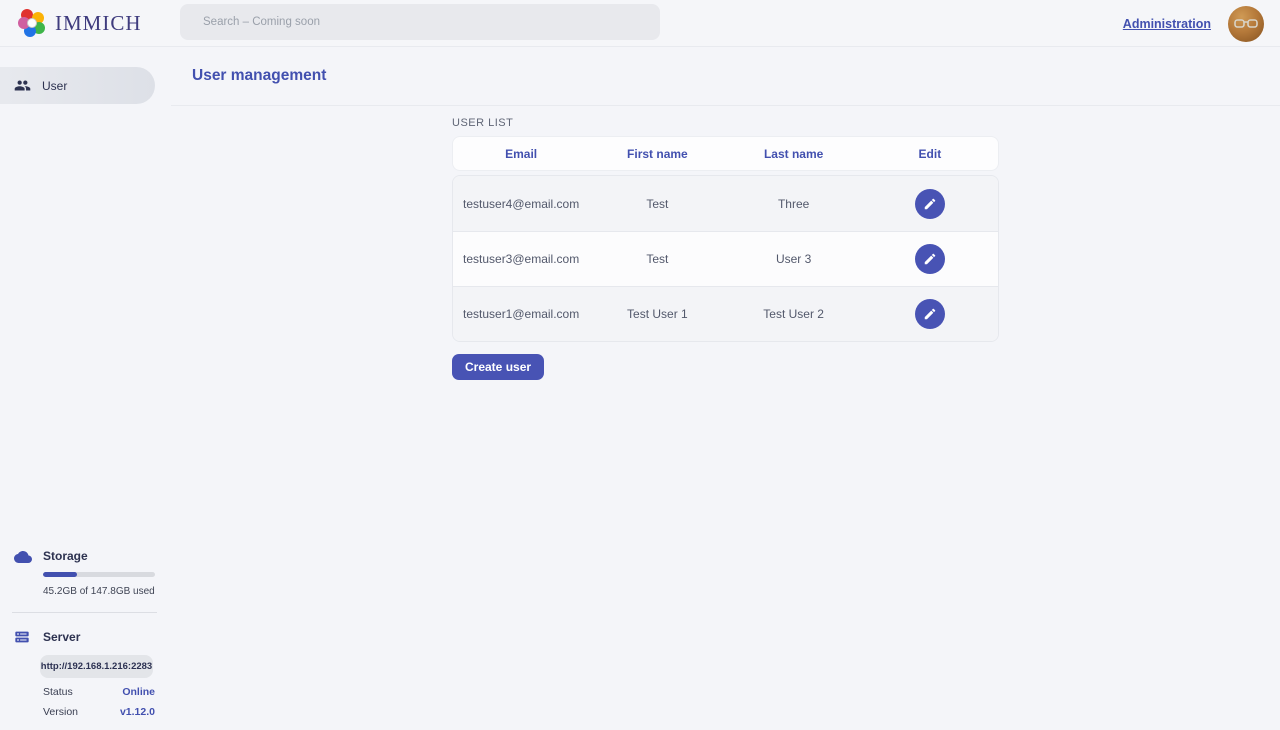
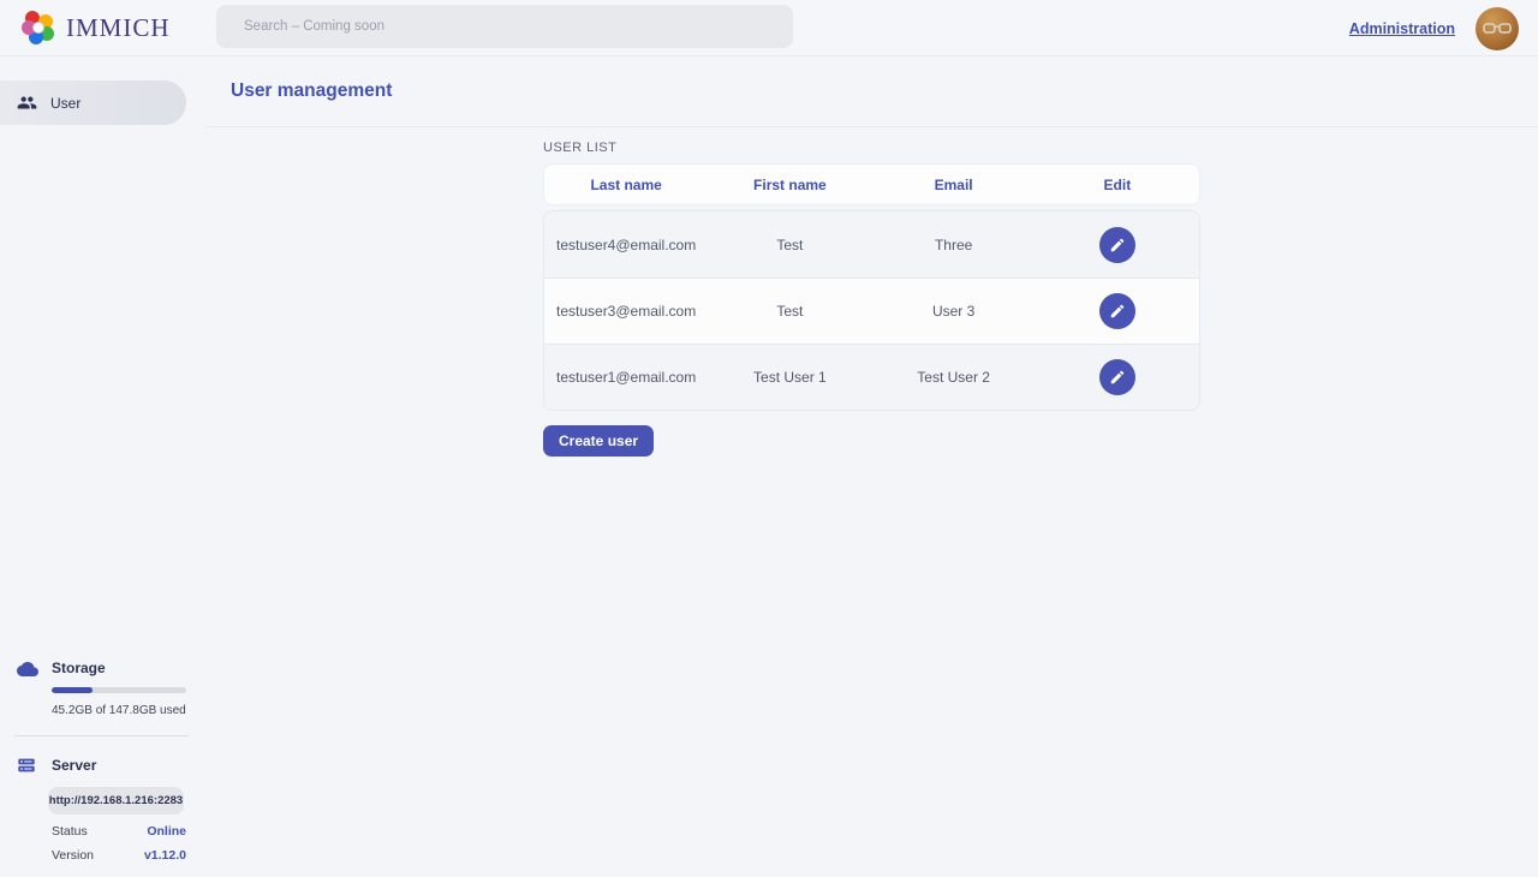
  IMMICH
  Search – Coming soon
  Administration
  User
  Storage
  45.2GB of 147.8GB used
  Server
  http://192.168.1.216:2283
  Status
  Online
  Version
  v1.12.0
  User management
  USER LIST
- Email
+ Last name
  First name
- Last name
+ Email
  Edit
  testuser4@email.com
  Test
  Three
  testuser3@email.com
  Test
  User 3
  testuser1@email.com
  Test User 1
  Test User 2
  Create user
